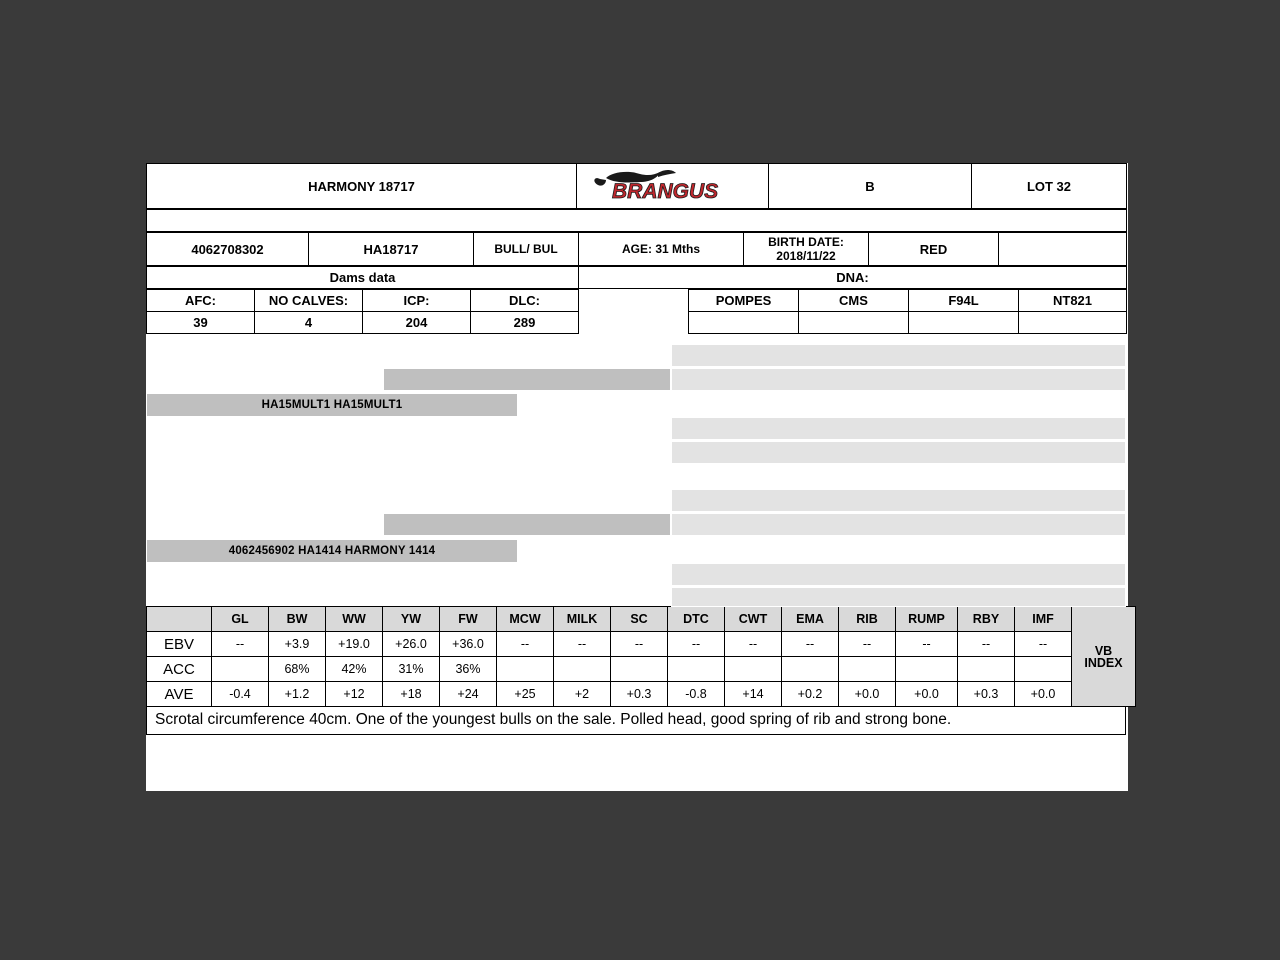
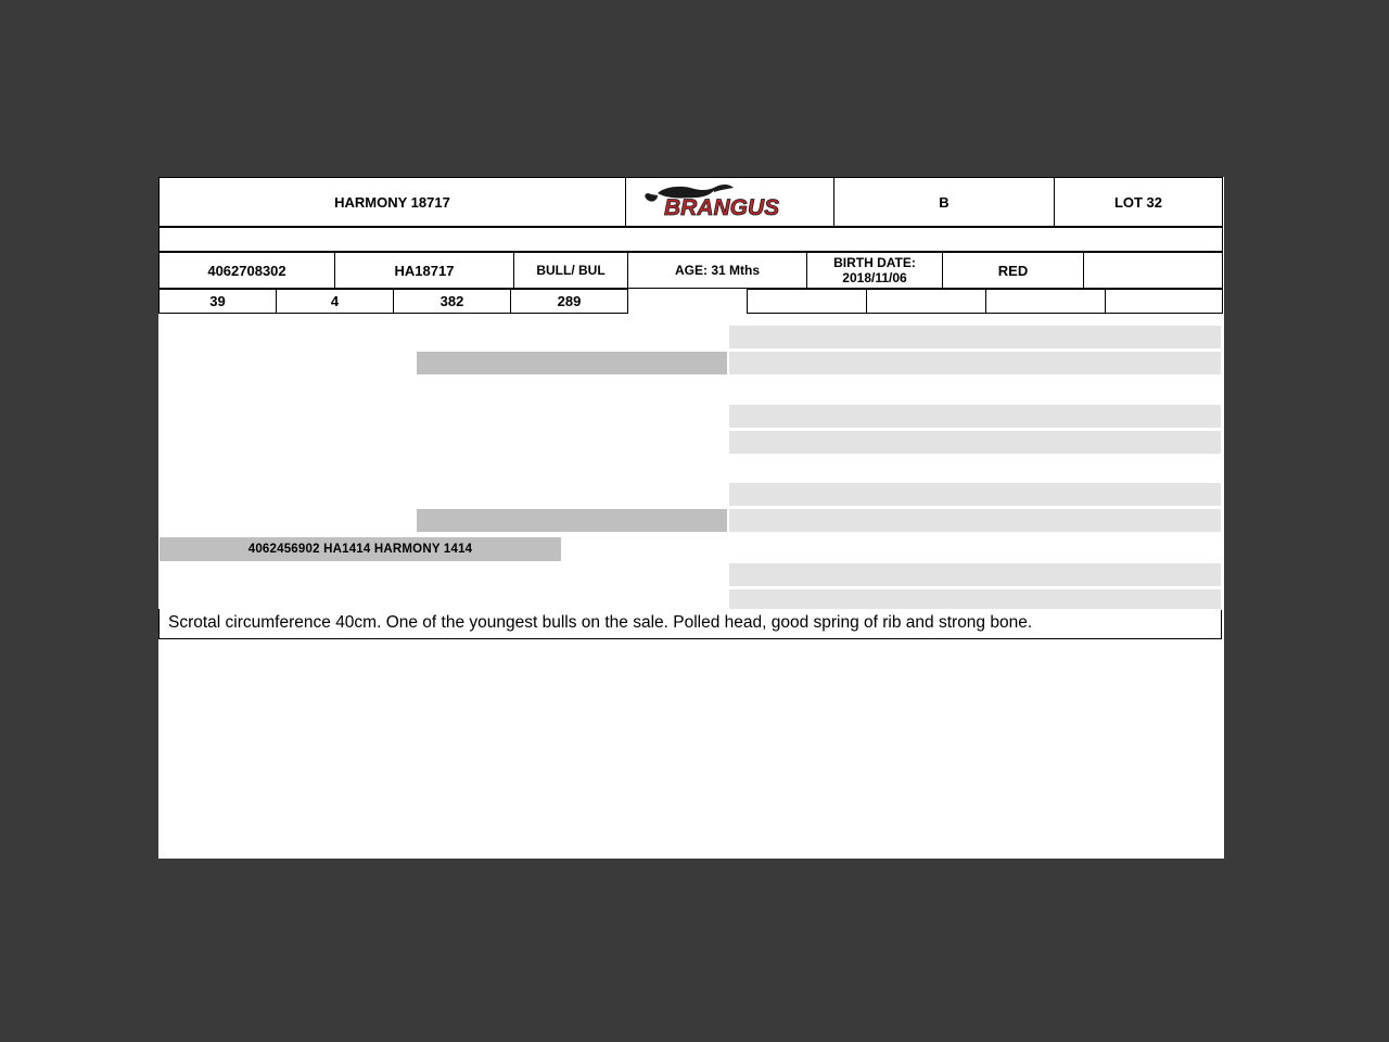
  HARMONY 18717	BRANGUS	B	LOT 32
- 4062708302	HA18717	BULL/ BUL	AGE: 31 Mths	BIRTH DATE: 2018/11/22	RED
+ 4062708302	HA18717	BULL/ BUL	AGE: 31 Mths	BIRTH DATE: 2018/11/06	RED
- Dams data	DNA:
- AFC:	NO CALVES:	ICP:	DLC:		POMPES	CMS	F94L	NT821
- 39	4	204	289
+ 39	4	382	289
- HA15MULT1 HA15MULT1
  4062456902 HA1414 HARMONY 1414
- 	GL	BW	WW	YW	FW	MCW	MILK	SC	DTC	CWT	EMA	RIB	RUMP	RBY	IMF	VB INDEX
- EBV	--	+3.9	+19.0	+26.0	+36.0	--	--	--	--	--	--	--	--	--	--
- ACC		68%	42%	31%	36%
- AVE	-0.4	+1.2	+12	+18	+24	+25	+2	+0.3	-0.8	+14	+0.2	+0.0	+0.0	+0.3	+0.0
  Scrotal circumference 40cm. One of the youngest bulls on the sale. Polled head, good spring of rib and strong bone.
